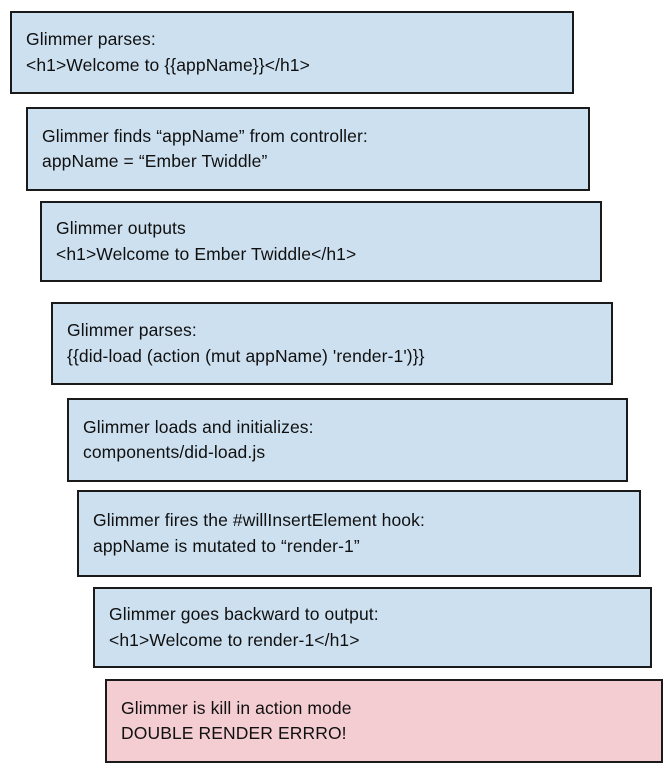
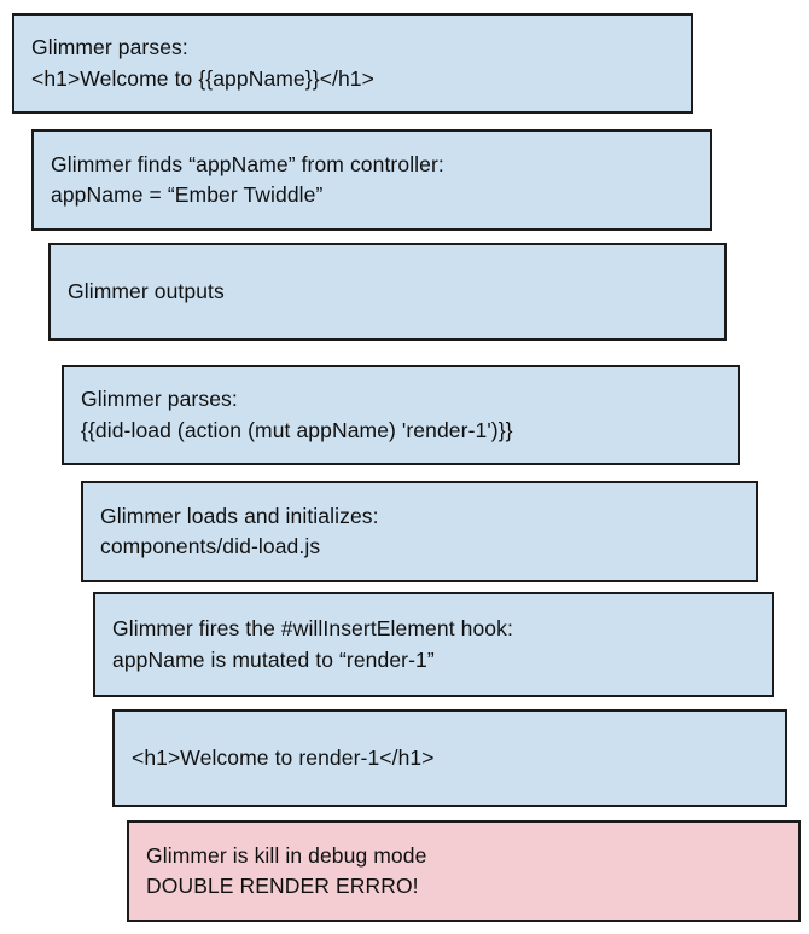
  Glimmer parses:
  <h1>Welcome to {{appName}}</h1>
  Glimmer finds “appName” from controller:
  appName = “Ember Twiddle”
  Glimmer outputs
- <h1>Welcome to Ember Twiddle</h1>
  Glimmer parses:
  {{did-load (action (mut appName) 'render-1')}}
  Glimmer loads and initializes:
  components/did-load.js
  Glimmer fires the #willInsertElement hook:
  appName is mutated to “render-1”
- Glimmer goes backward to output:
  <h1>Welcome to render-1</h1>
- Glimmer is kill in action mode
+ Glimmer is kill in debug mode
  DOUBLE RENDER ERRRO!
